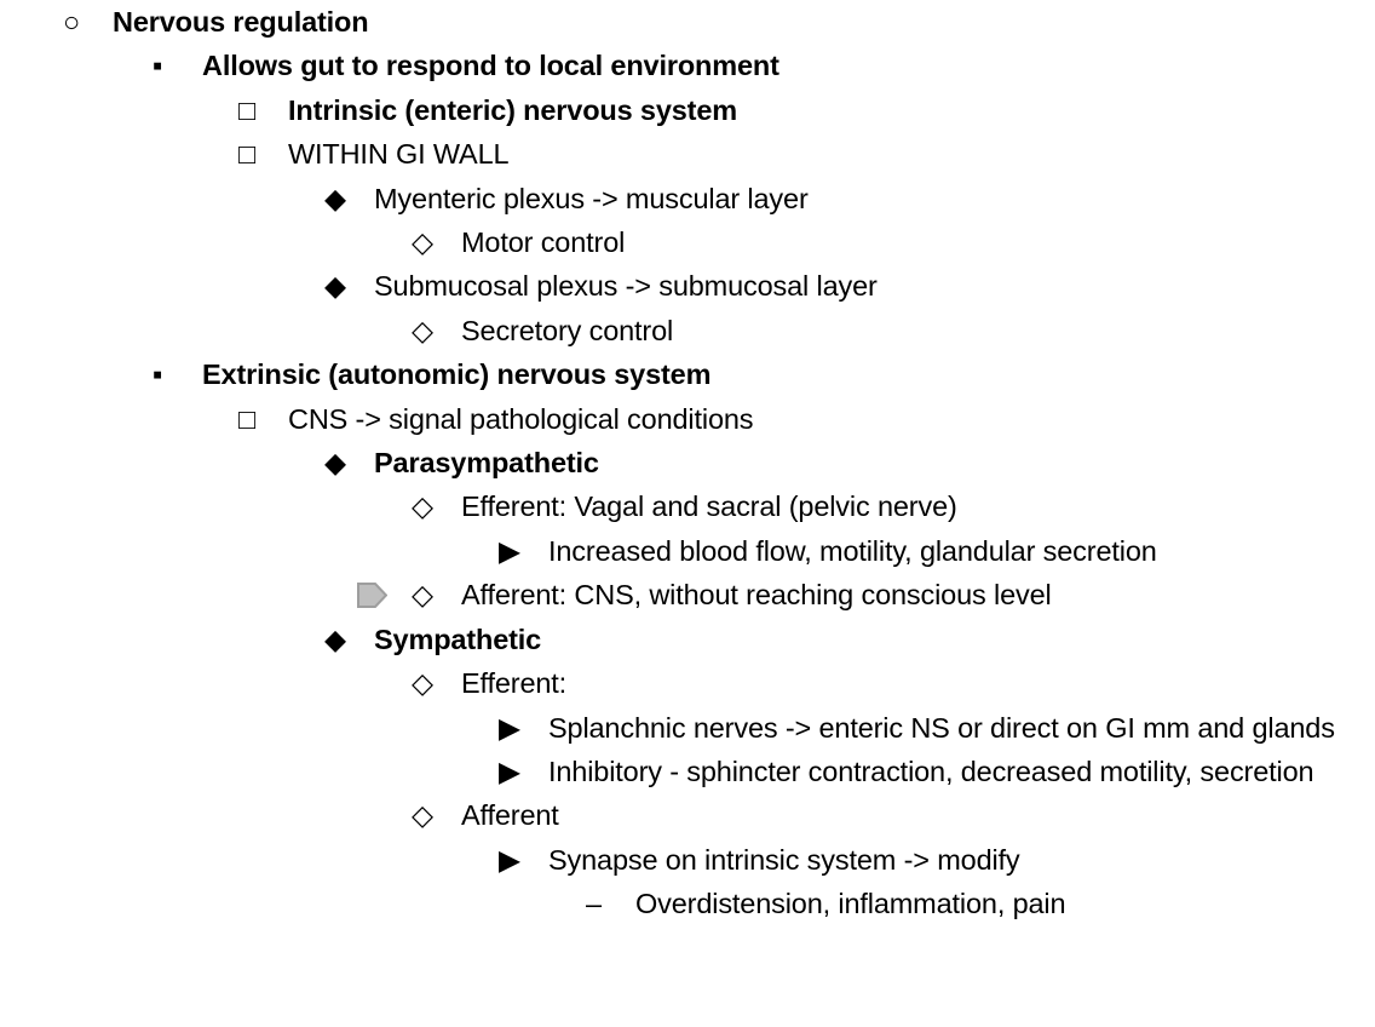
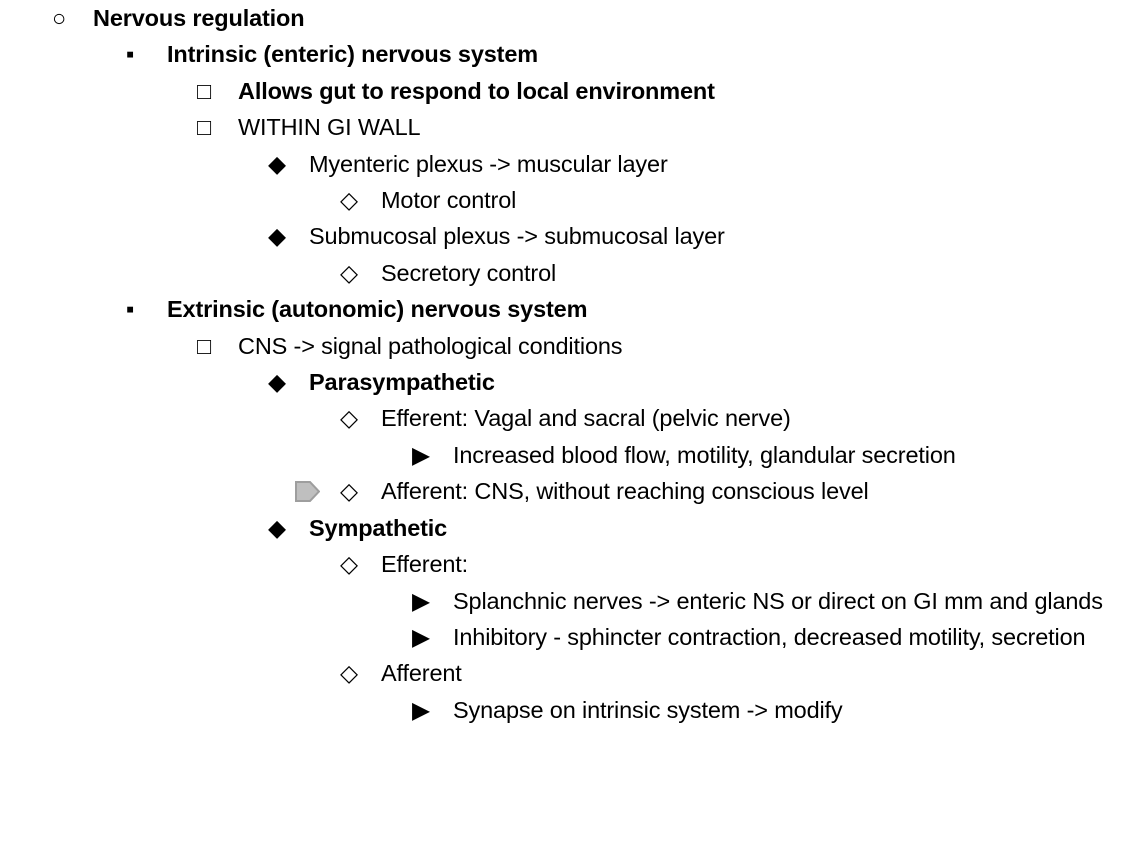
  ○
  Nervous regulation
  ▪
- Allows gut to respond to local environment
+ Intrinsic (enteric) nervous system
  □
- Intrinsic (enteric) nervous system
+ Allows gut to respond to local environment
  □
  WITHIN GI WALL
  ◆
  Myenteric plexus -> muscular layer
  ◇
  Motor control
  ◆
  Submucosal plexus -> submucosal layer
  ◇
  Secretory control
  ▪
  Extrinsic (autonomic) nervous system
  □
  CNS -> signal pathological conditions
  ◆
  Parasympathetic
  ◇
  Efferent: Vagal and sacral (pelvic nerve)
  ▶
  Increased blood flow, motility, glandular secretion
  ◇
  Afferent: CNS, without reaching conscious level
  ◆
  Sympathetic
  ◇
  Efferent:
  ▶
  Splanchnic nerves -> enteric NS or direct on GI mm and glands
  ▶
  Inhibitory - sphincter contraction, decreased motility, secretion
  ◇
  Afferent
  ▶
  Synapse on intrinsic system -> modify
- –
- Overdistension, inflammation, pain
